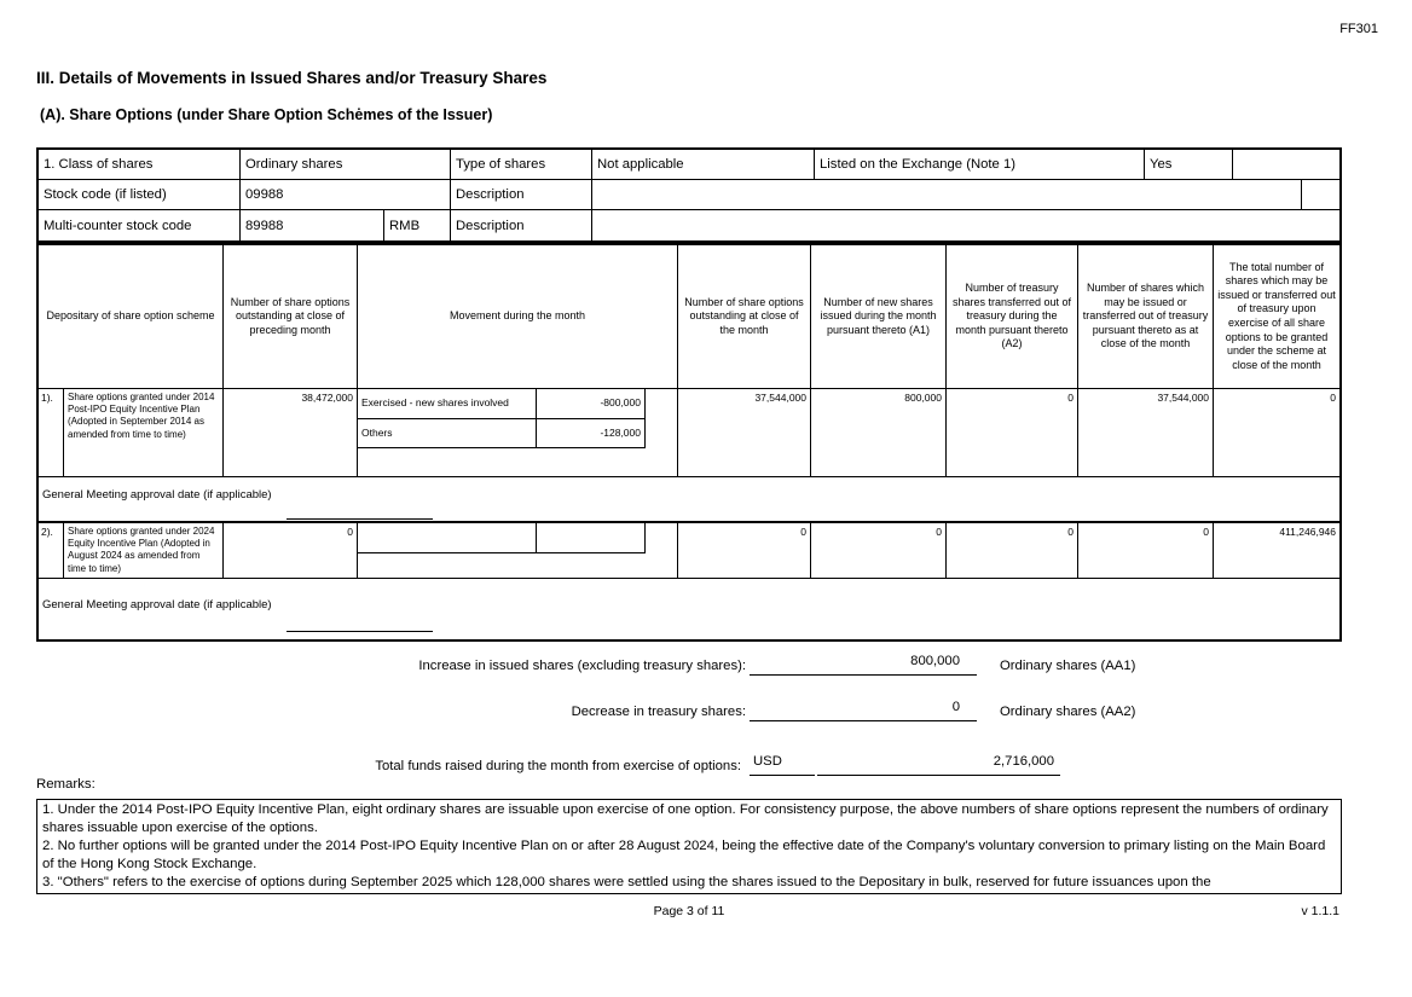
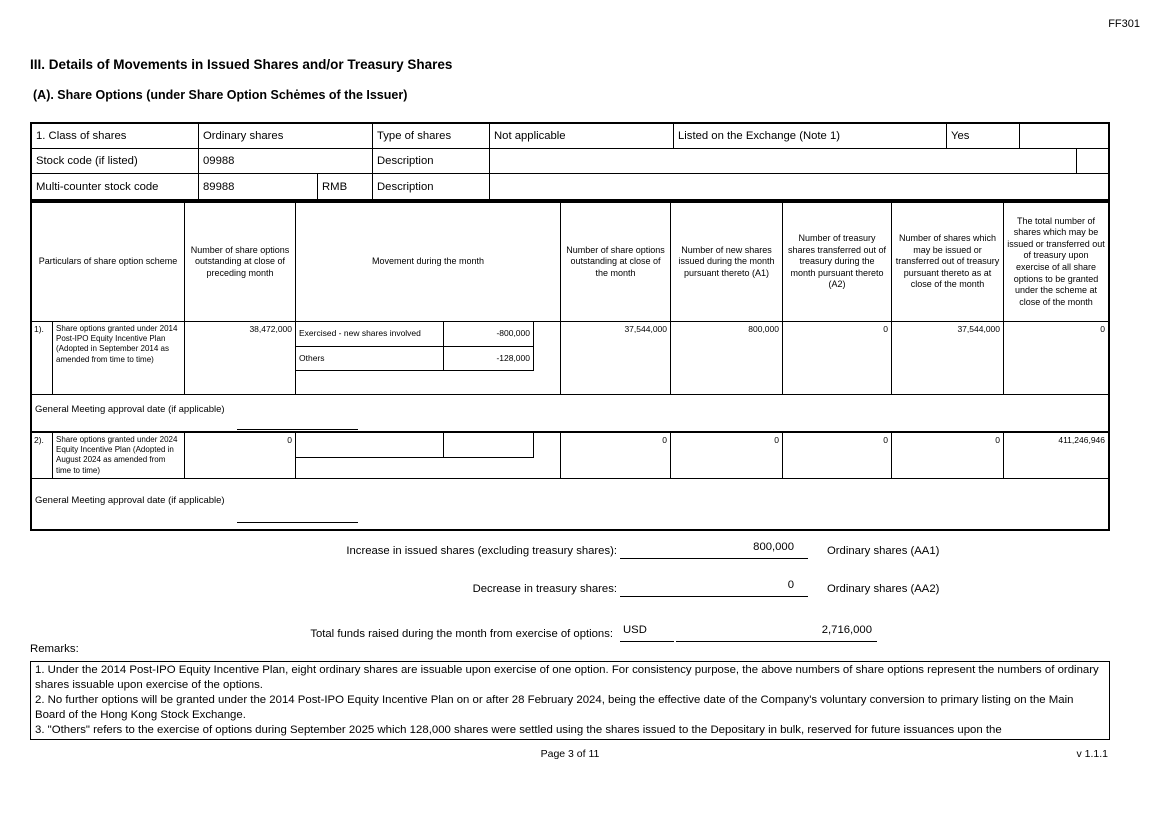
  FF301
  III. Details of Movements in Issued Shares and/or Treasury Shares
  (A). Share Options (under Share Option Schėmes of the Issuer)
  1. Class of shares
  Ordinary shares
  Type of shares
  Not applicable
  Listed on the Exchange (Note 1)
  Yes
  Stock code (if listed)
  09988
  Description
  Multi-counter stock code
  89988
  RMB
  Description
- Depositary of share option scheme
+ Particulars of share option scheme
  Number of share options outstanding at close of preceding month
  Movement during the month
  Number of share options outstanding at close of the month
  Number of new shares issued during the month pursuant thereto (A1)
  Number of treasury shares transferred out of treasury during the month pursuant thereto (A2)
  Number of shares which may be issued or transferred out of treasury pursuant thereto as at close of the month
  The total number of shares which may be issued or transferred out of treasury upon exercise of all share options to be granted under the scheme at close of the month
  1).
  Share options granted under 2014 Post-IPO Equity Incentive Plan (Adopted in September 2014 as amended from time to time)
  38,472,000
  Exercised - new shares involved
  -800,000
  Others
  -128,000
  37,544,000
  800,000
  0
  37,544,000
  0
  General Meeting approval date (if applicable)
  2).
  Share options granted under 2024 Equity Incentive Plan (Adopted in August 2024 as amended from time to time)
  0
  0
  0
  0
  0
  411,246,946
  General Meeting approval date (if applicable)
  Increase in issued shares (excluding treasury shares):
  800,000
  Ordinary shares (AA1)
  Decrease in treasury shares:
  0
  Ordinary shares (AA2)
  Total funds raised during the month from exercise of options:
  USD
  2,716,000
  Remarks:
  1. Under the 2014 Post-IPO Equity Incentive Plan, eight ordinary shares are issuable upon exercise of one option. For consistency purpose, the above numbers of share options represent the numbers of ordinary shares issuable upon exercise of the options.
- 2. No further options will be granted under the 2014 Post-IPO Equity Incentive Plan on or after 28 August 2024, being the effective date of the Company's voluntary conversion to primary listing on the Main Board of the Hong Kong Stock Exchange.
+ 2. No further options will be granted under the 2014 Post-IPO Equity Incentive Plan on or after 28 February 2024, being the effective date of the Company's voluntary conversion to primary listing on the Main Board of the Hong Kong Stock Exchange.
  3. "Others" refers to the exercise of options during September 2025 which 128,000 shares were settled using the shares issued to the Depositary in bulk, reserved for future issuances upon the
  Page 3 of 11
  v 1.1.1
